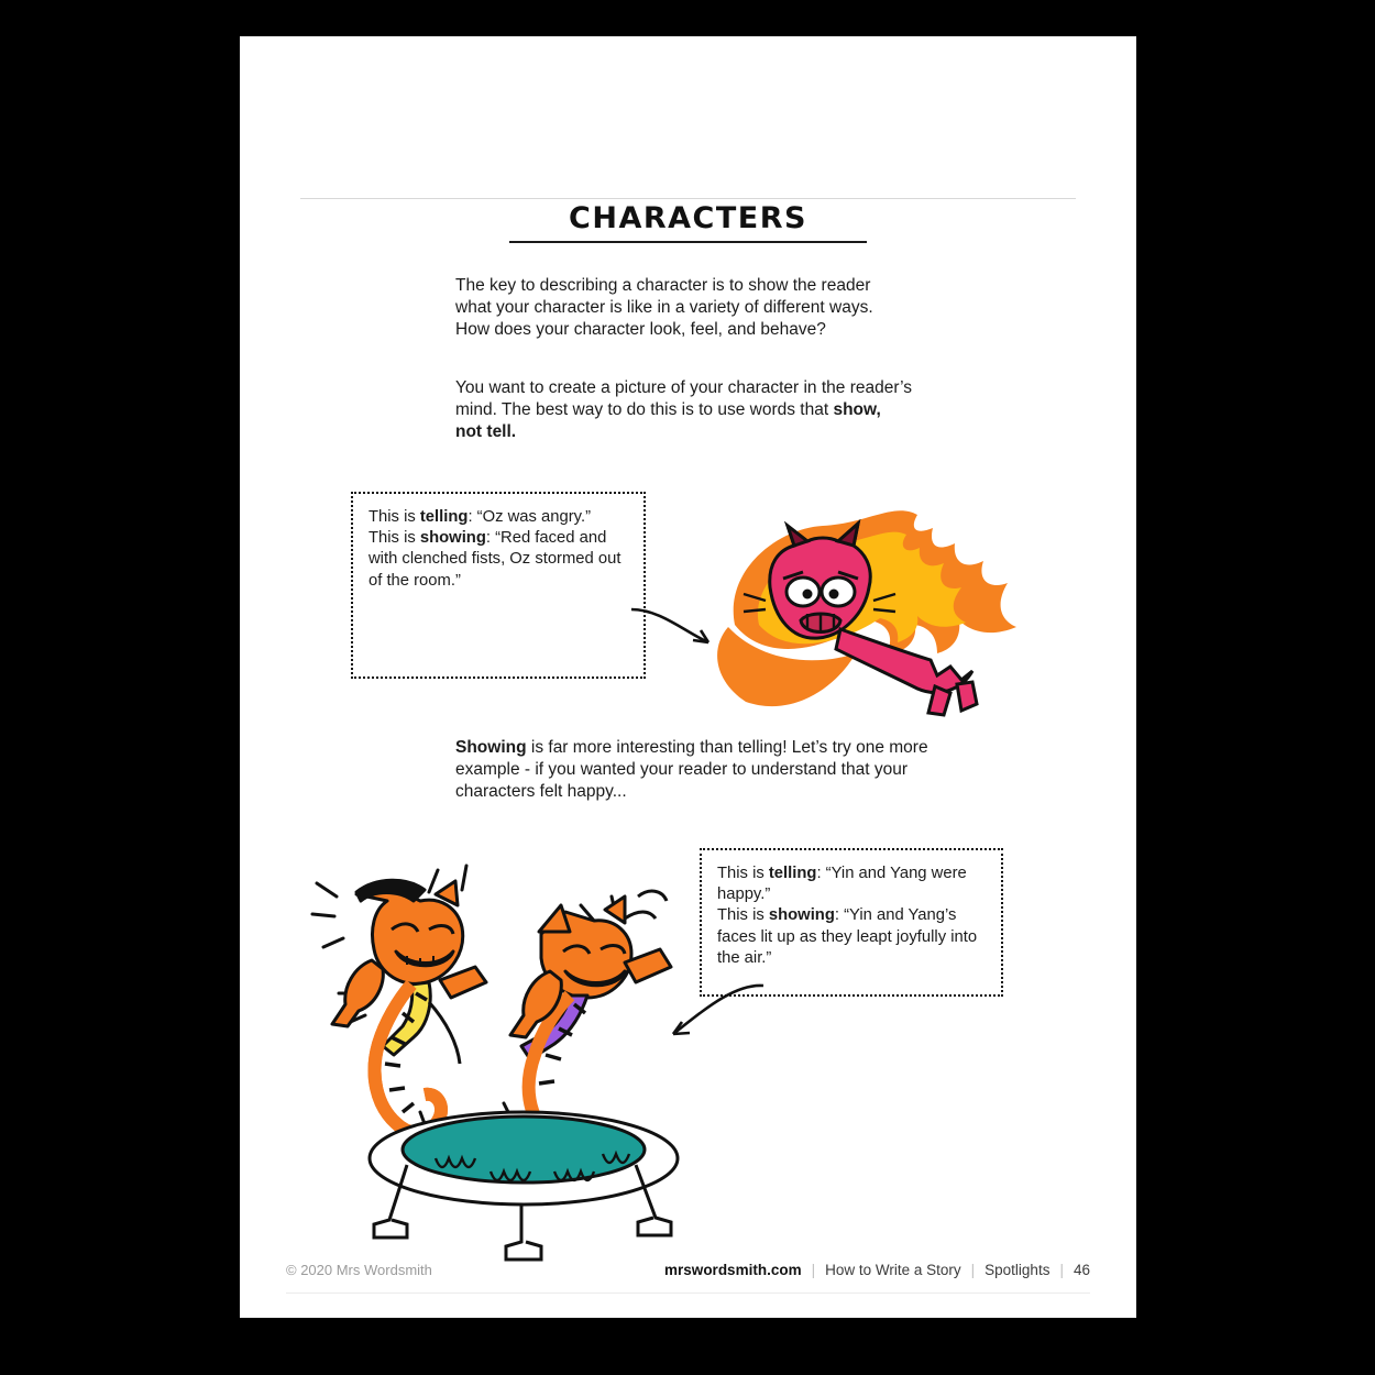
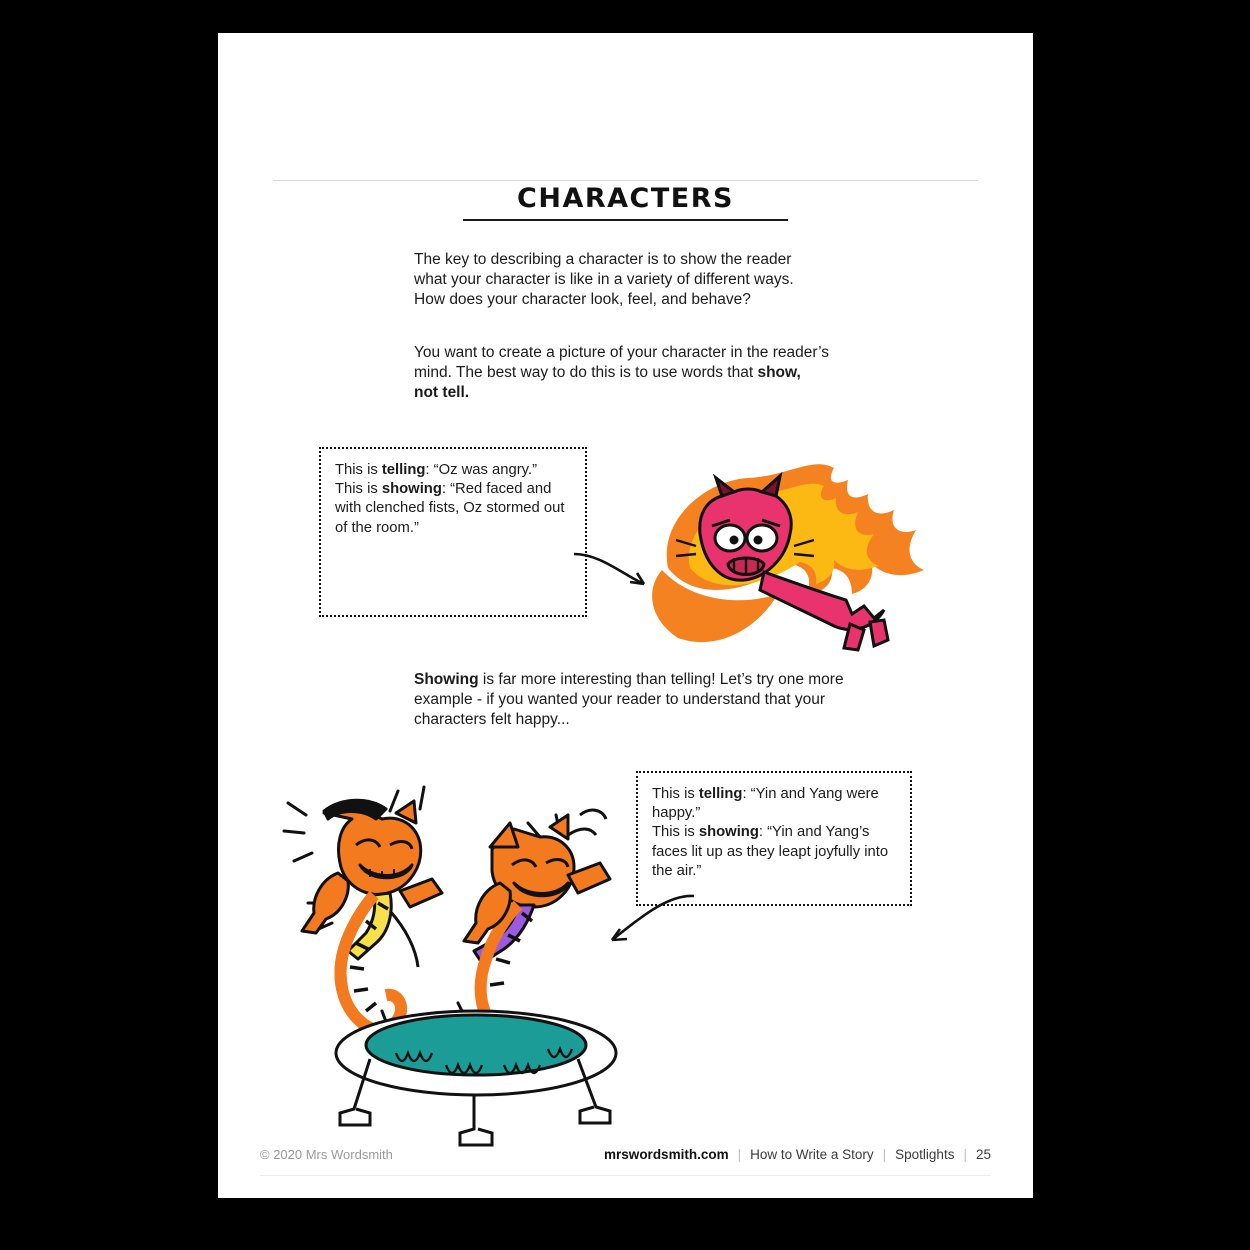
  CHARACTERS
  The key to describing a character is to show the reader what your character is like in a variety of different ways. How does your character look, feel, and behave?
  You want to create a picture of your character in the reader’s mind. The best way to do this is to use words that show, not tell.
  Showing is far more interesting than telling! Let’s try one more example - if you wanted your reader to understand that your characters felt happy...
  This is telling: “Oz was angry.”
  This is showing: “Red faced and with clenched fists, Oz stormed out of the room.”
  This is telling: “Yin and Yang were happy.”
  This is showing: “Yin and Yang’s faces lit up as they leapt joyfully into the air.”
  © 2020 Mrs Wordsmith
  mrswordsmith.com
  |
  How to Write a Story
  |
  Spotlights
  |
- 46
+ 25
